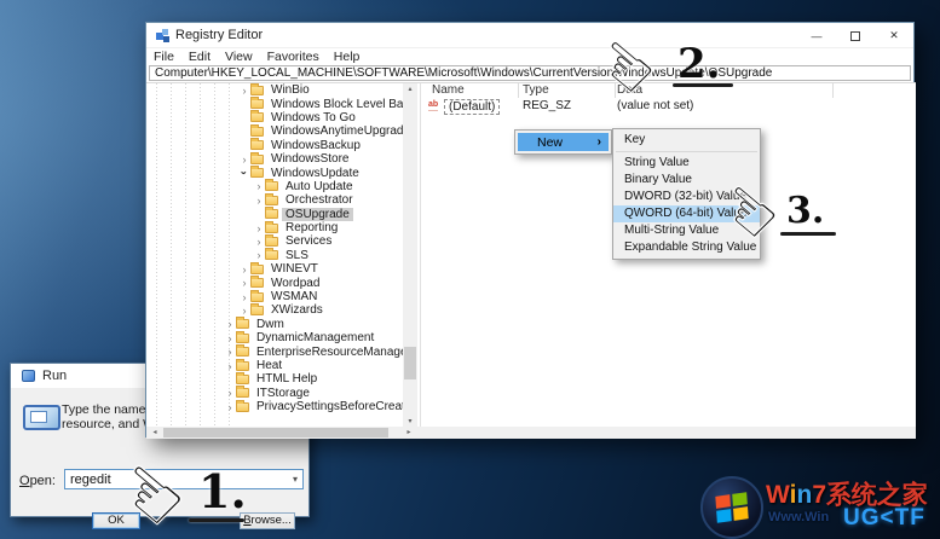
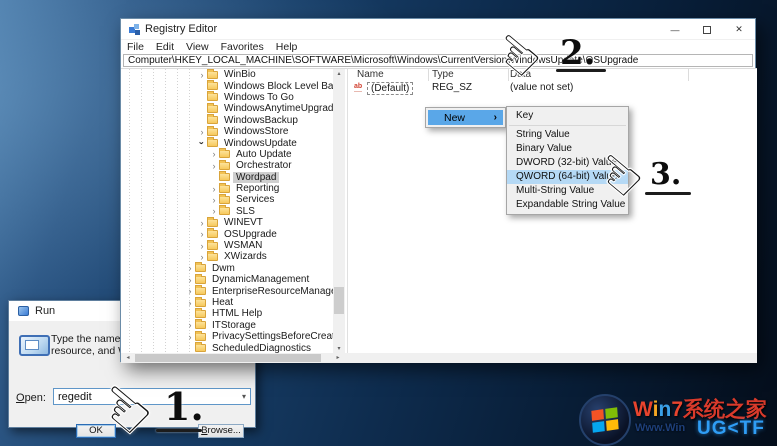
  Run
  Open:
  regedit
  ▾
  OK
  Browse...
  Registry Editor
  —
  ✕
  File
  Edit
  View
  Favorites
  Help
  Computer\HKEY_LOCAL_MACHINE\SOFTWARE\Microsoft\Windows\CurrentVersion\WindowsUpdate\OSUpgrade
  ›
  WinBio
  Windows Block Level Ba
  Windows To Go
  WindowsAnytimeUpgrad
  WindowsBackup
  ›
  WindowsStore
  WindowsUpdate
  ›
  Auto Update
  ›
  Orchestrator
- OSUpgrade
+ Wordpad
  ›
  Reporting
  ›
  Services
  ›
  SLS
  ›
  WINEVT
  ›
- Wordpad
+ OSUpgrade
  ›
  WSMAN
  ›
  XWizards
  ›
  Dwm
  ›
  DynamicManagement
  ›
  EnterpriseResourceManag
  ›
  Heat
  HTML Help
  ›
  ITStorage
  ›
  PrivacySettingsBeforeCrea
+ ScheduledDiagnostics
  Name
  Type
  Data
  (Default)
  REG_SZ
  (value not set)
  New
  ›
  Key
  String Value
  Binary Value
  DWORD (32-bit) Value
  QWORD (64-bit) Value
  Multi-String Value
  Expandable String Value
  1.
  2.
  3.
  Win7系统之家
  Www.Win
  UG<TF
